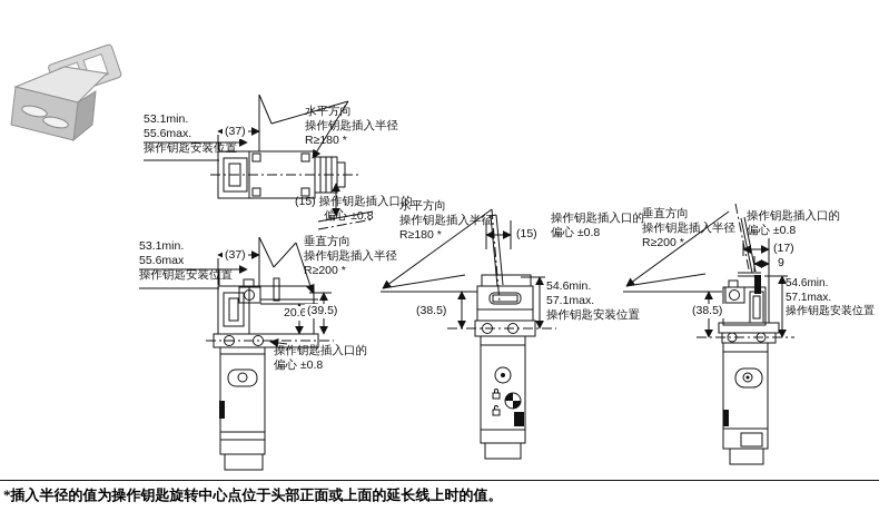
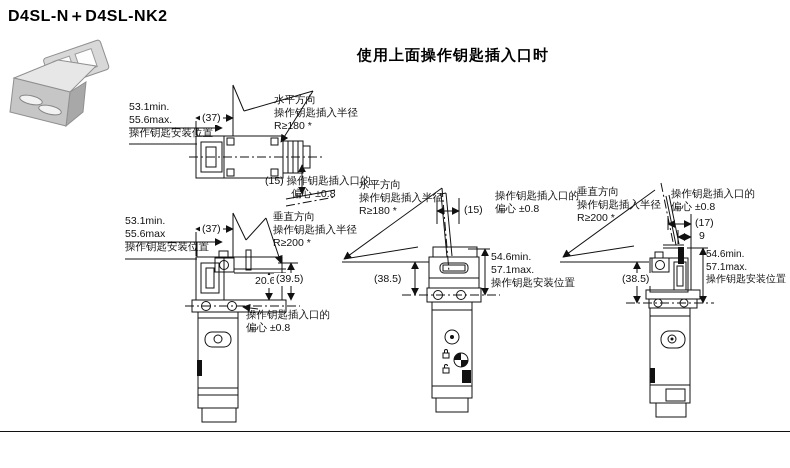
+ D4SL-N＋D4SL-NK2
+ 使用上面操作钥匙插入口时
  53.1min.
  55.6max.
  操作钥匙安装位置
  (37)
  水平方向
  操作钥匙插入半径
  R≥180 *
  (15) 操作钥匙插入口的
  偏心 ±0.8
  53.1min.
  55.6max
  操作钥匙安装位置
  (37)
  垂直方向
  操作钥匙插入半径
  R≥200 *
  20.6
  (39.5)
  操作钥匙插入口的
  偏心 ±0.8
  水平方向
  操作钥匙插入半径
  R≥180 *
  (15)
  操作钥匙插入口的
  偏心 ±0.8
  (38.5)
  54.6min.
  57.1max.
  操作钥匙安装位置
  垂直方向
  操作钥匙插入半径
  R≥200 *
  操作钥匙插入口的
  偏心 ±0.8
  (17)
  9
  (38.5)
  54.6min.
  57.1max.
  操作钥匙安装位置
- *插入半径的值为操作钥匙旋转中心点位于头部正面或上面的延长线上时的值。
